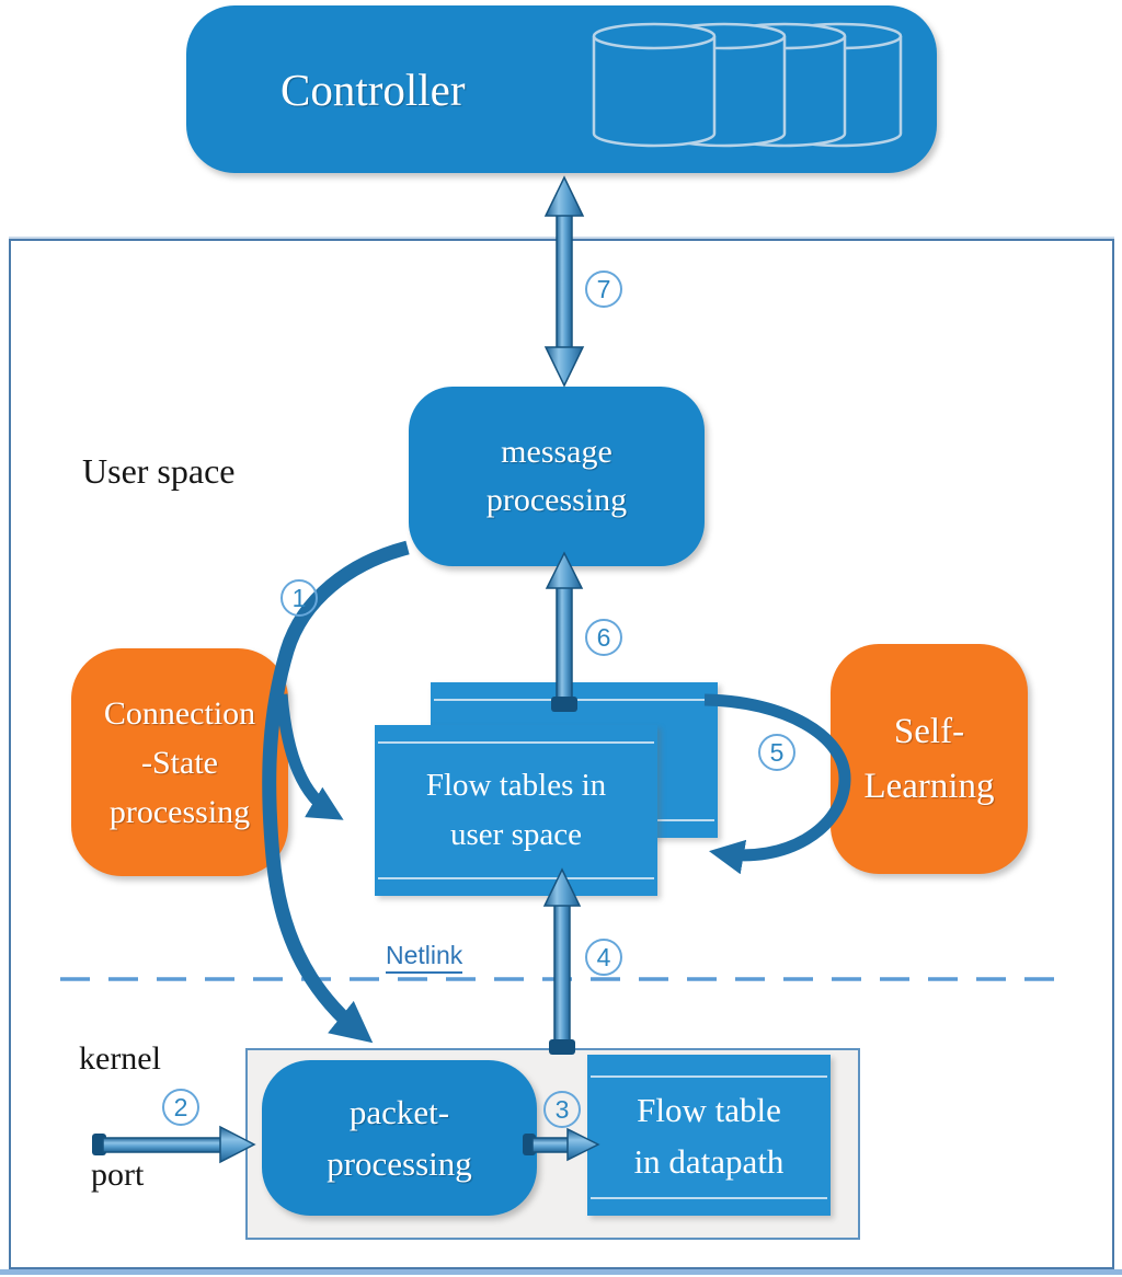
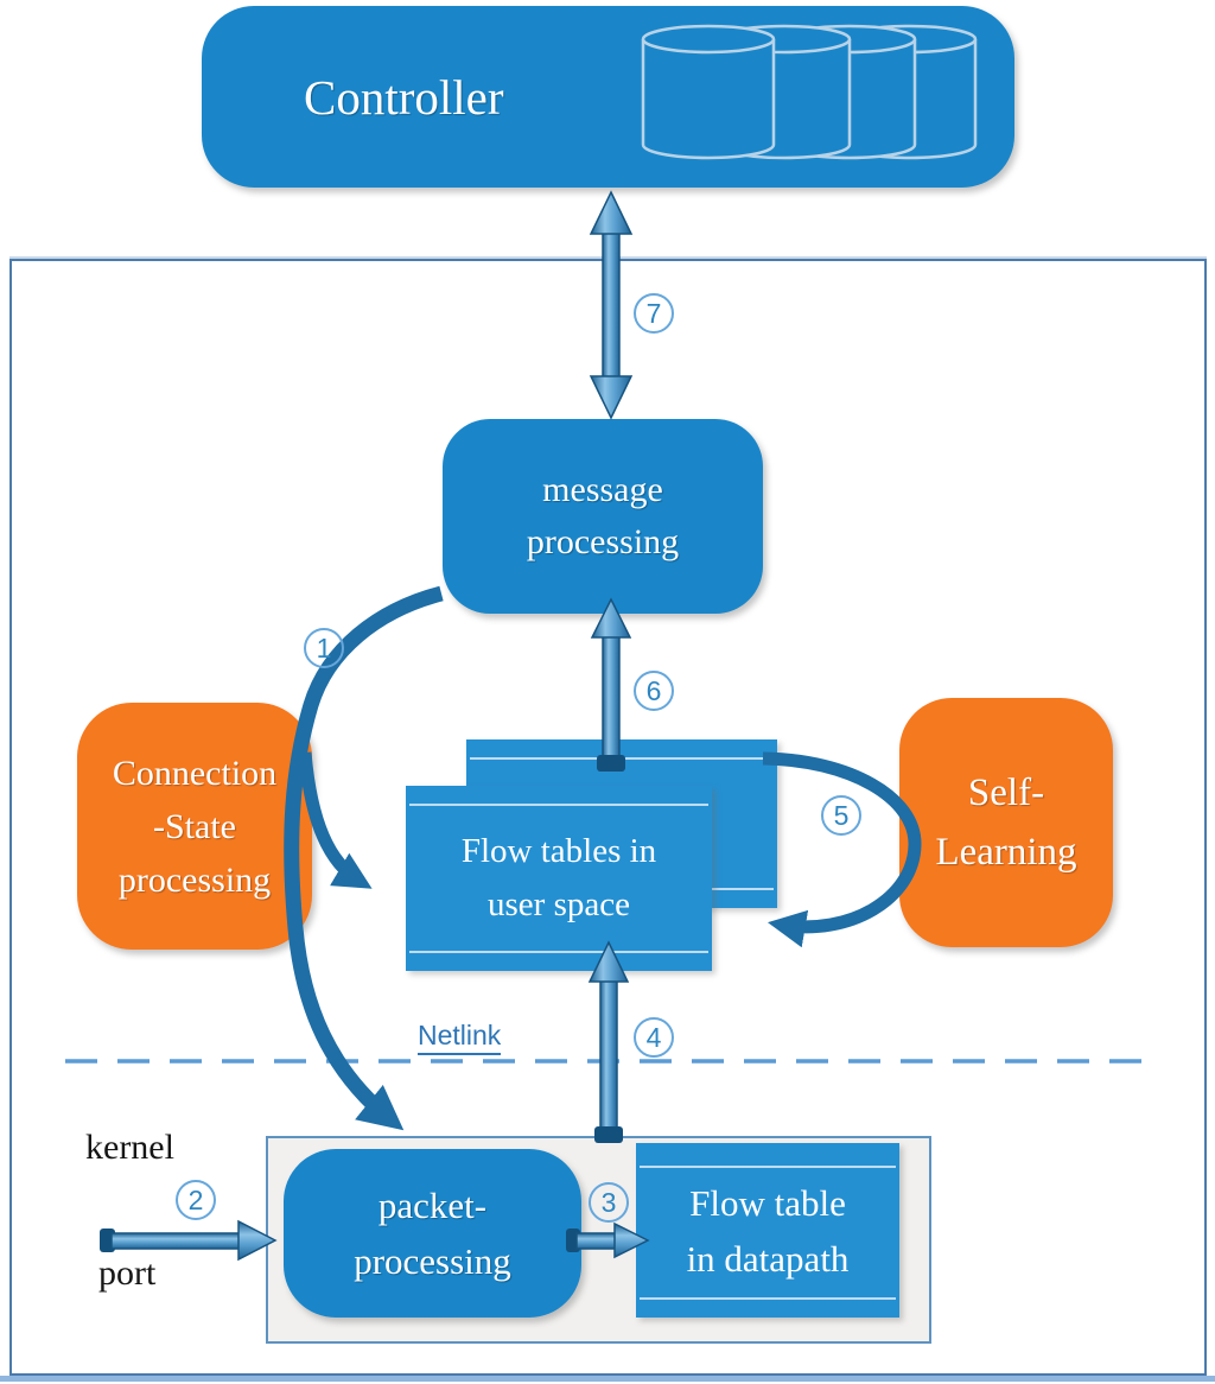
  Controller
  message
  processing
  Connection
  -State
  processing
  Self-
  Learning
  Flow tables in
  user space
  packet-
  processing
  Flow table
  in datapath
- User space
  kernel
  port
  Netlink
  1
  2
  3
  4
  5
  6
  7
